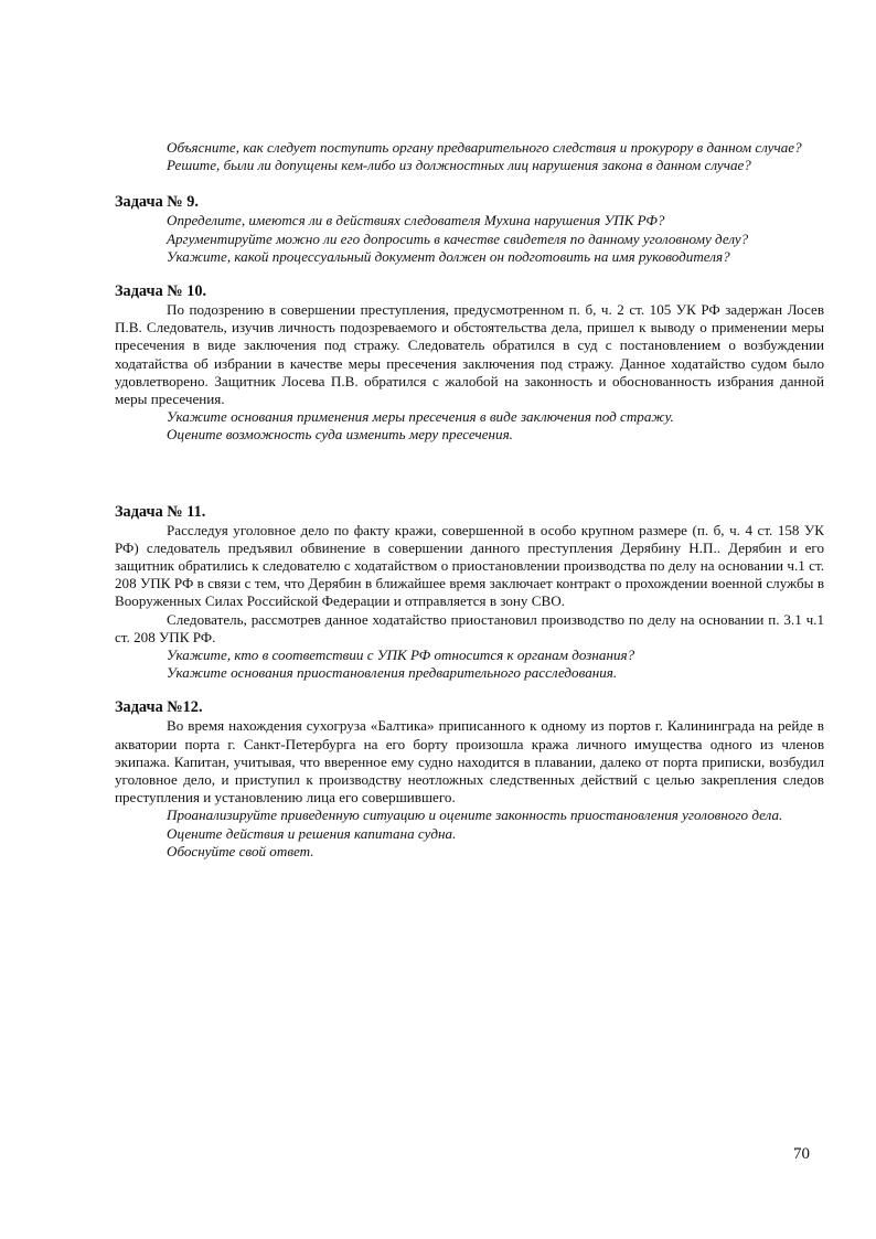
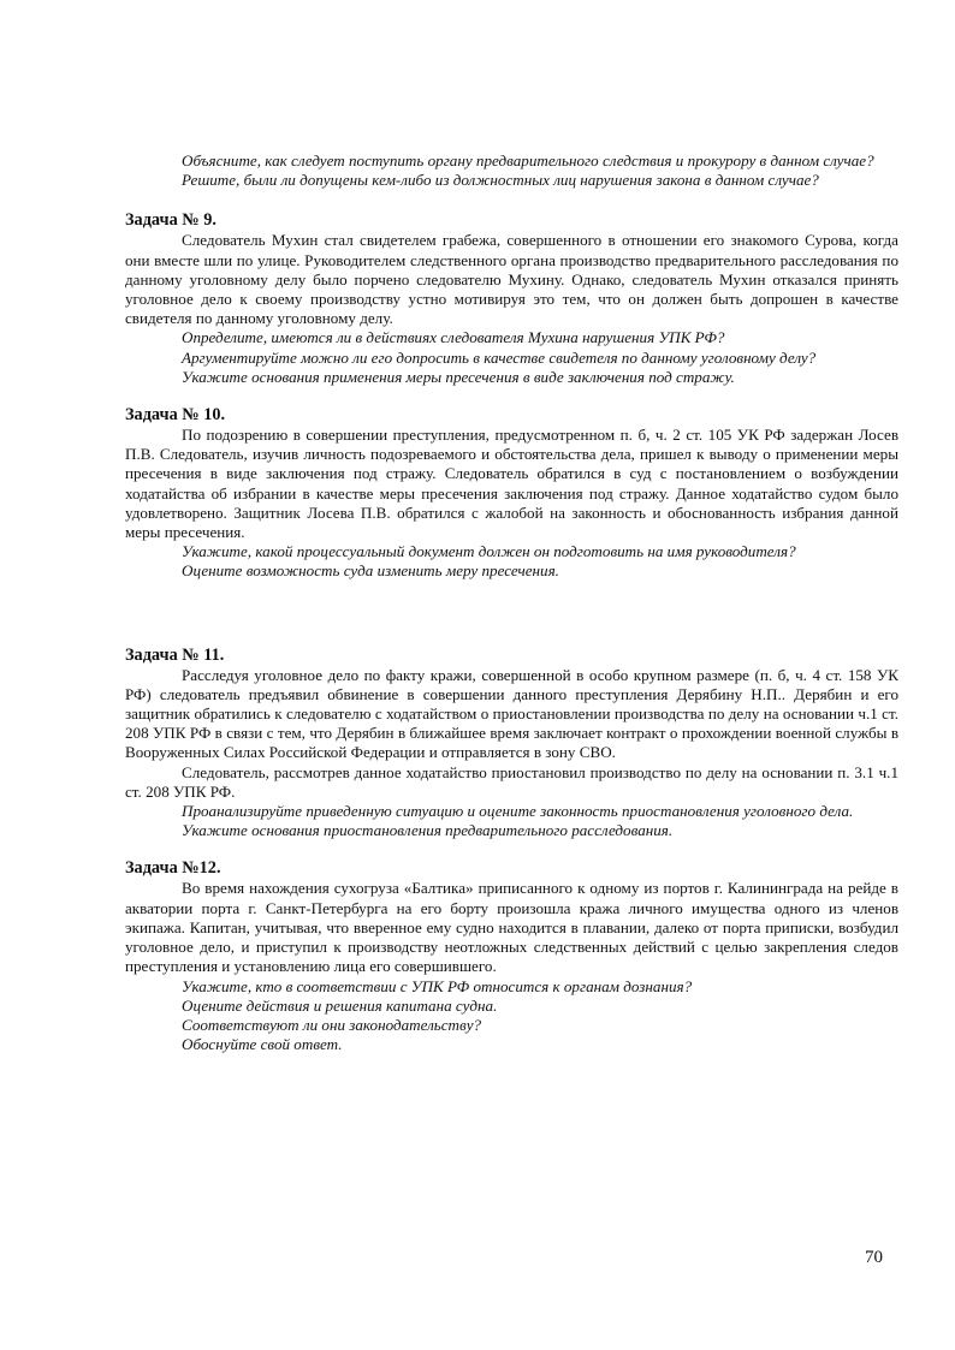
  Объясните, как следует поступить органу предварительного следствия и прокурору в данном случае?
  Решите, были ли допущены кем-либо из должностных лиц нарушения закона в данном случае?
  Задача № 9.
+ Следователь Мухин стал свидетелем грабежа, совершенного в отношении его знакомого Сурова, когда они вместе шли по улице. Руководителем следственного органа производство предварительного расследования по данному уголовному делу было порчено следователю Мухину. Однако, следователь Мухин отказался принять уголовное дело к своему производству устно мотивируя это тем, что он должен быть допрошен в качестве свидетеля по данному уголовному делу.
  Определите, имеются ли в действиях следователя Мухина нарушения УПК РФ?
  Аргументируйте можно ли его допросить в качестве свидетеля по данному уголовному делу?
- Укажите, какой процессуальный документ должен он подготовить на имя руководителя?
+ Укажите основания применения меры пресечения в виде заключения под стражу.
  Задача № 10.
  По подозрению в совершении преступления, предусмотренном п. б, ч. 2 ст. 105 УК РФ задержан Лосев П.В. Следователь, изучив личность подозреваемого и обстоятельства дела, пришел к выводу о применении меры пресечения в виде заключения под стражу. Следователь обратился в суд с постановлением о возбуждении ходатайства об избрании в качестве меры пресечения заключения под стражу. Данное ходатайство судом было удовлетворено. Защитник Лосева П.В. обратился с жалобой на законность и обоснованность избрания данной меры пресечения.
- Укажите основания применения меры пресечения в виде заключения под стражу.
+ Укажите, какой процессуальный документ должен он подготовить на имя руководителя?
  Оцените возможность суда изменить меру пресечения.
  Задача № 11.
  Расследуя уголовное дело по факту кражи, совершенной в особо крупном размере (п. б, ч. 4 ст. 158 УК РФ) следователь предъявил обвинение в совершении данного преступления Дерябину Н.П.. Дерябин и его защитник обратились к следователю с ходатайством о приостановлении производства по делу на основании ч.1 ст. 208 УПК РФ в связи с тем, что Дерябин в ближайшее время заключает контракт о прохождении военной службы в Вооруженных Силах Российской Федерации и отправляется в зону СВО.
  Следователь, рассмотрев данное ходатайство приостановил производство по делу на основании п. 3.1 ч.1 ст. 208 УПК РФ.
- Укажите, кто в соответствии с УПК РФ относится к органам дознания?
+ Проанализируйте приведенную ситуацию и оцените законность приостановления уголовного дела.
  Укажите основания приостановления предварительного расследования.
  Задача №12.
  Во время нахождения сухогруза «Балтика» приписанного к одному из портов г. Калининграда на рейде в акватории порта г. Санкт-Петербурга на его борту произошла кража личного имущества одного из членов экипажа. Капитан, учитывая, что вверенное ему судно находится в плавании, далеко от порта приписки, возбудил уголовное дело, и приступил к производству неотложных следственных действий с целью закрепления следов преступления и установлению лица его совершившего.
- Проанализируйте приведенную ситуацию и оцените законность приостановления уголовного дела.
+ Укажите, кто в соответствии с УПК РФ относится к органам дознания?
  Оцените действия и решения капитана судна.
+ Соответствуют ли они законодательству?
  Обоснуйте свой ответ.
  70
